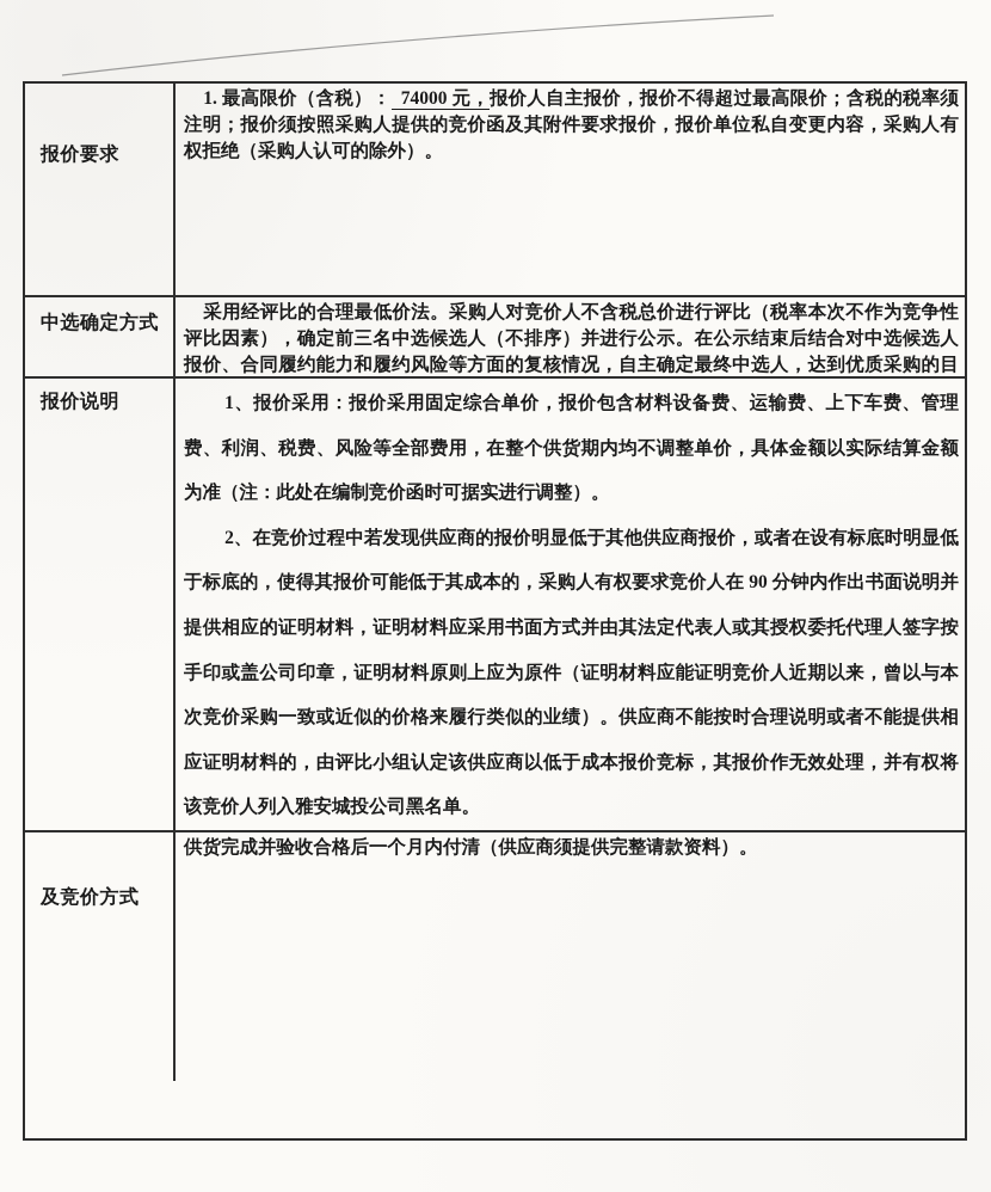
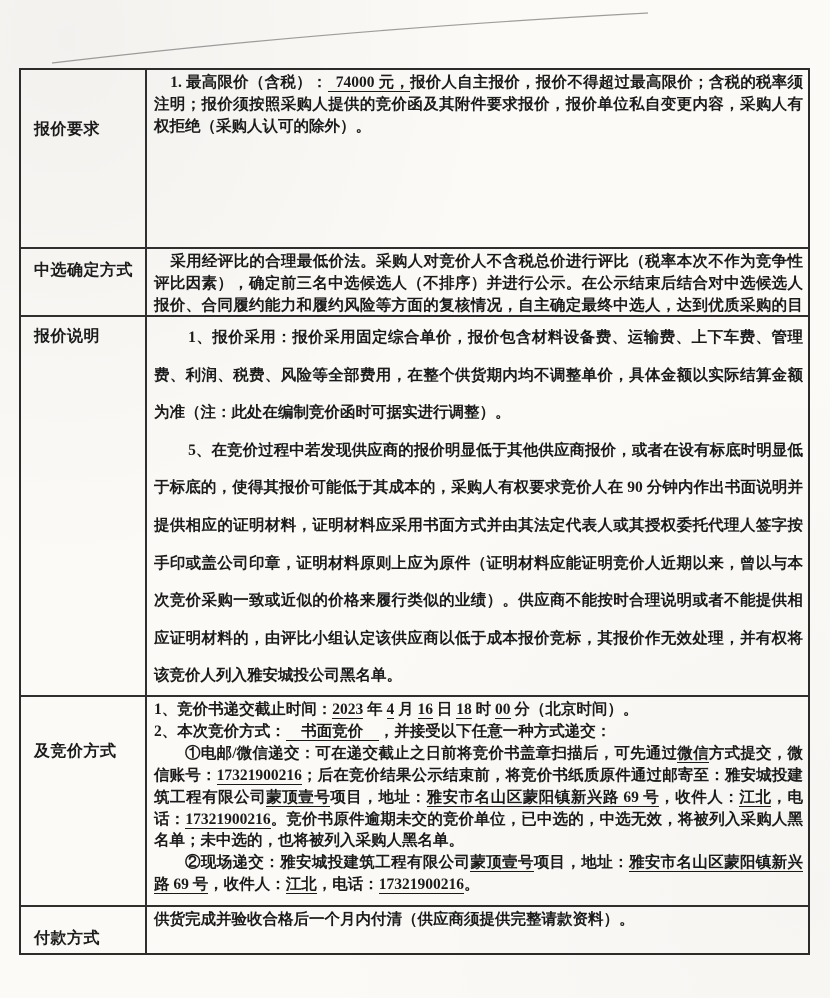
  报价要求
  1. 最高限价（含税）： 74000 元，报价人自主报价，报价不得超过最高限价；含税的税率须注明；报价须按照采购人提供的竞价函及其附件要求报价，报价单位私自变更内容，采购人有权拒绝（采购人认可的除外）。
  中选确定方式
  采用经评比的合理最低价法。采购人对竞价人不含税总价进行评比（税率本次不作为竞争性评比因素），确定前三名中选候选人（不排序）并进行公示。在公示结束后结合对中选候选人报价、合同履约能力和履约风险等方面的复核情况，自主确定最终中选人，达到优质采购的目
  报价说明
  1、报价采用：报价采用固定综合单价，报价包含材料设备费、运输费、上下车费、管理费、利润、税费、风险等全部费用，在整个供货期内均不调整单价，具体金额以实际结算金额为准（注：此处在编制竞价函时可据实进行调整）。
- 2、在竞价过程中若发现供应商的报价明显低于其他供应商报价，或者在设有标底时明显低于标底的，使得其报价可能低于其成本的，采购人有权要求竞价人在 90 分钟内作出书面说明并提供相应的证明材料，证明材料应采用书面方式并由其法定代表人或其授权委托代理人签字按手印或盖公司印章，证明材料原则上应为原件（证明材料应能证明竞价人近期以来，曾以与本次竞价采购一致或近似的价格来履行类似的业绩）。供应商不能按时合理说明或者不能提供相应证明材料的，由评比小组认定该供应商以低于成本报价竞标，其报价作无效处理，并有权将该竞价人列入雅安城投公司黑名单。
+ 5、在竞价过程中若发现供应商的报价明显低于其他供应商报价，或者在设有标底时明显低于标底的，使得其报价可能低于其成本的，采购人有权要求竞价人在 90 分钟内作出书面说明并提供相应的证明材料，证明材料应采用书面方式并由其法定代表人或其授权委托代理人签字按手印或盖公司印章，证明材料原则上应为原件（证明材料应能证明竞价人近期以来，曾以与本次竞价采购一致或近似的价格来履行类似的业绩）。供应商不能按时合理说明或者不能提供相应证明材料的，由评比小组认定该供应商以低于成本报价竞标，其报价作无效处理，并有权将该竞价人列入雅安城投公司黑名单。
  及竞价方式
+ 1、竞价书递交截止时间：2023 年 4 月 16 日 18 时 00 分（北京时间）。
+ 2、本次竞价方式： 书面竞价 ，并接受以下任意一种方式递交：
+ ①电邮/微信递交：可在递交截止之日前将竞价书盖章扫描后，可先通过微信方式提交，微信账号：17321900216；后在竞价结果公示结束前，将竞价书纸质原件通过邮寄至：雅安城投建筑工程有限公司蒙顶壹号项目，地址：雅安市名山区蒙阳镇新兴路 69 号，收件人：江北，电话：17321900216。竞价书原件逾期未交的竞价单位，已中选的，中选无效，将被列入采购人黑名单；未中选的，也将被列入采购人黑名单。
+ ②现场递交：雅安城投建筑工程有限公司蒙顶壹号项目，地址：雅安市名山区蒙阳镇新兴路 69 号，收件人：江北，电话：17321900216。
+ 付款方式
  供货完成并验收合格后一个月内付清（供应商须提供完整请款资料）。
